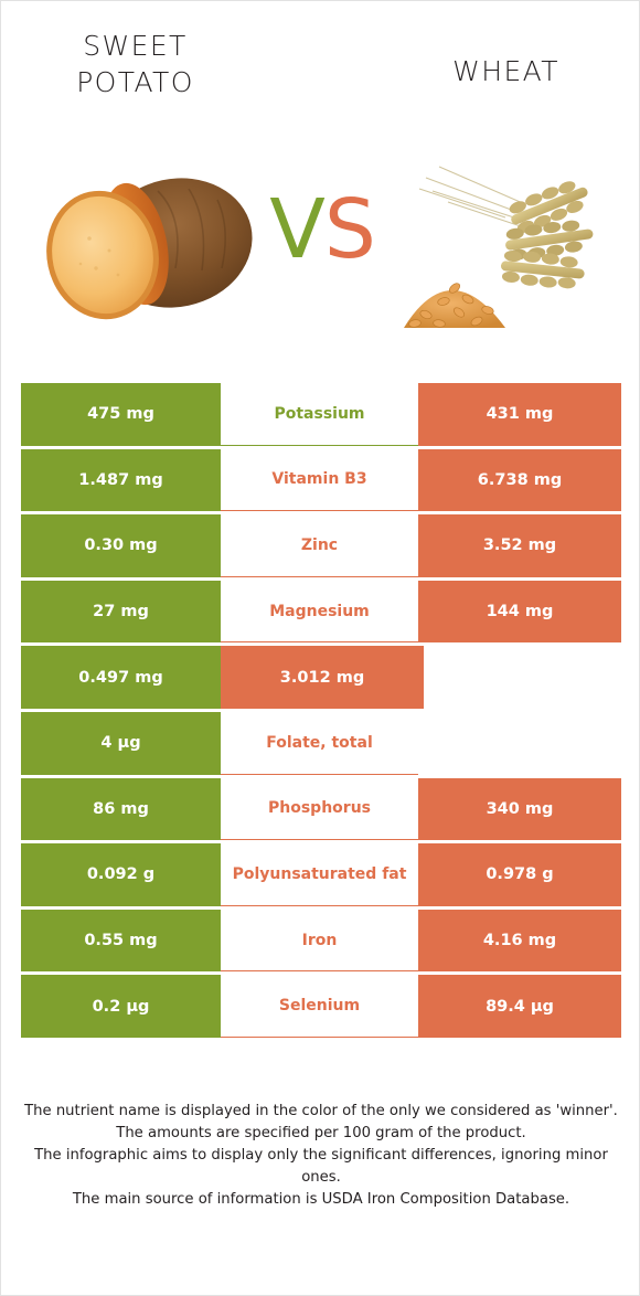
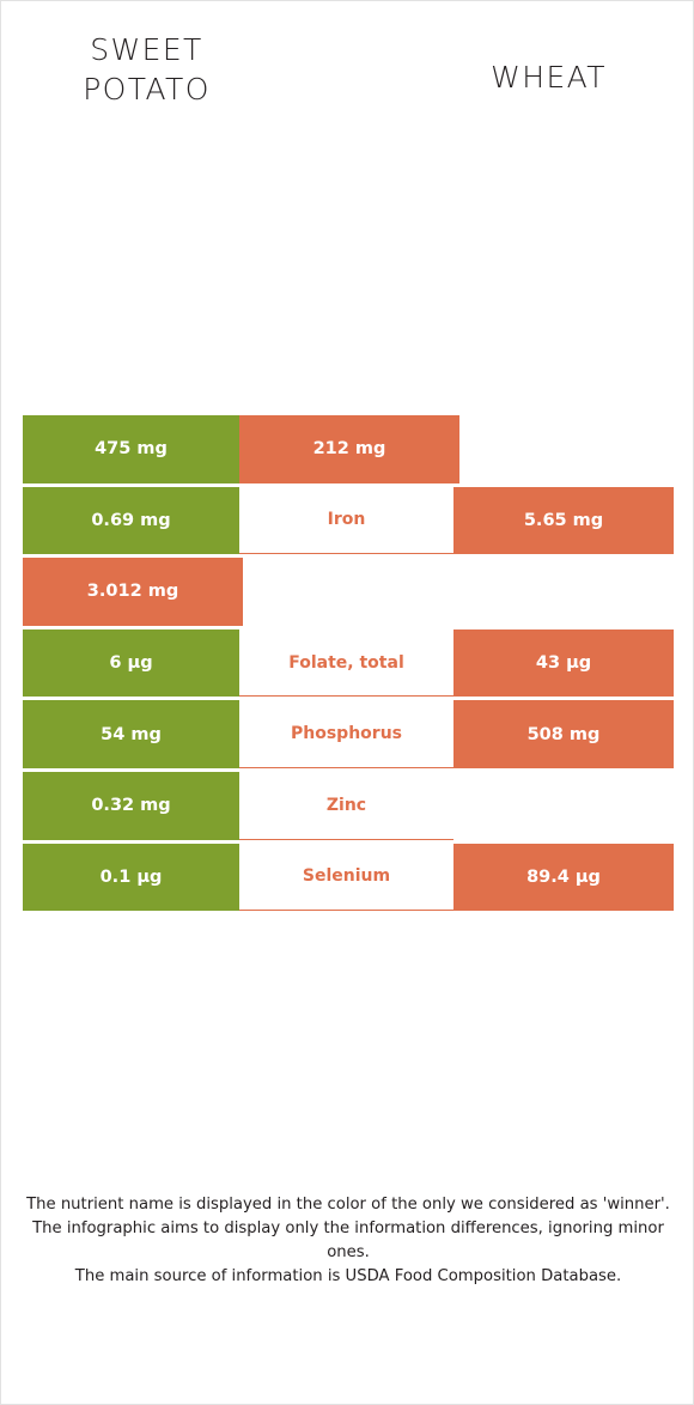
  SWEET
  POTATO
  WHEAT
- VS
  475 mg
- Potassium
- 431 mg
+ 212 mg
- 1.487 mg
- Vitamin B3
- 6.738 mg
- 0.30 mg
+ 0.69 mg
- Zinc
+ Iron
- 3.52 mg
+ 5.65 mg
- 27 mg
- Magnesium
- 144 mg
- 0.497 mg
  3.012 mg
- 4 µg
+ 6 µg
  Folate, total
+ 43 µg
- 86 mg
+ 54 mg
  Phosphorus
- 340 mg
+ 508 mg
- 0.092 g
- Polyunsaturated fat
- 0.978 g
- 0.55 mg
+ 0.32 mg
- Iron
+ Zinc
- 4.16 mg
- 0.2 µg
+ 0.1 µg
  Selenium
  89.4 µg
  The nutrient name is displayed in the color of the only we considered as 'winner'.
- The amounts are specified per 100 gram of the product.
- The infographic aims to display only the significant differences, ignoring minor ones.
+ The infographic aims to display only the information differences, ignoring minor ones.
- The main source of information is USDA Iron Composition Database.
+ The main source of information is USDA Food Composition Database.
